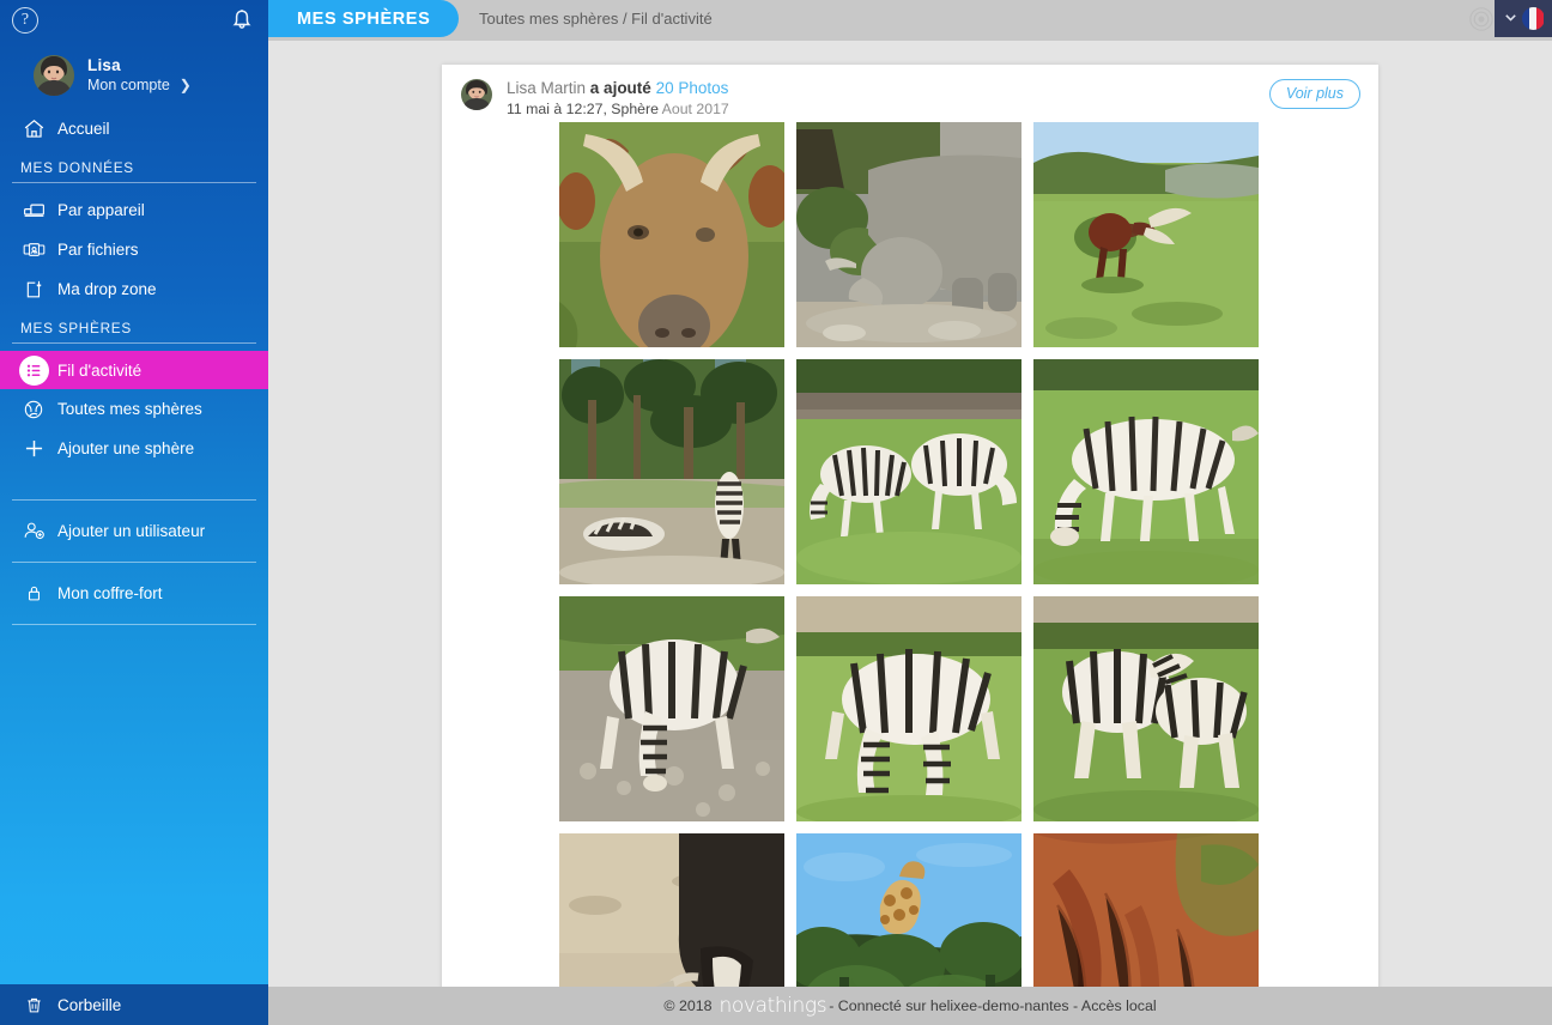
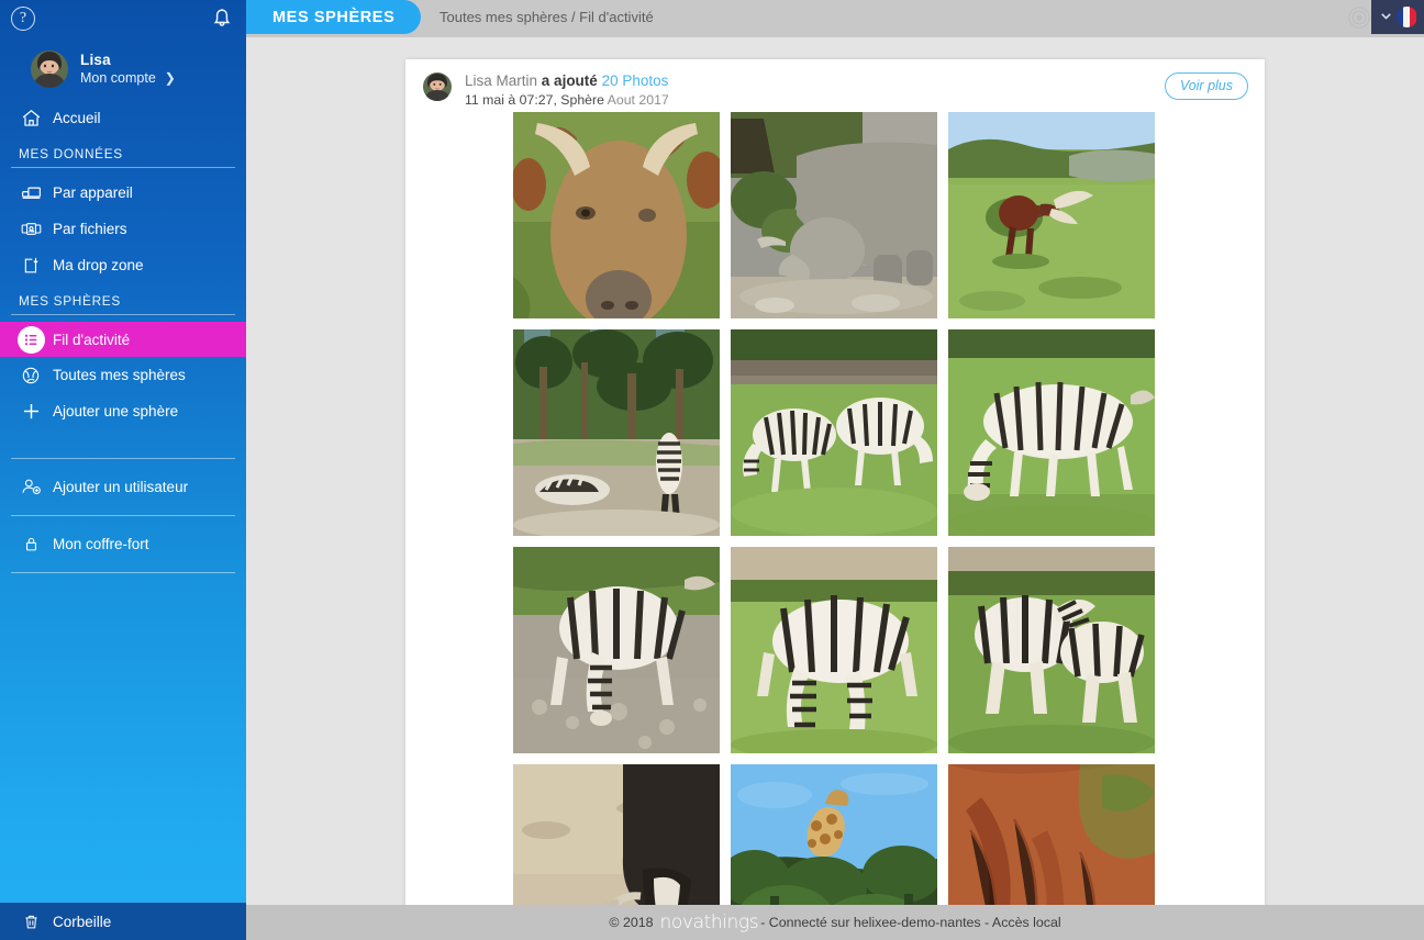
  ?
  Lisa
  Mon compte
  ❯
  Accueil
  MES DONNÉES
  Par appareil
  Par fichiers
  Ma drop zone
  MES SPHÈRES
  Fil d'activité
  Toutes mes sphères
  Ajouter une sphère
  Ajouter un utilisateur
  Mon coffre-fort
  Corbeille
  MES SPHÈRES
  Toutes mes sphères / Fil d'activité
  Lisa Martin a ajouté 20 Photos
- 11 mai à 12:27, Sphère Aout 2017
+ 11 mai à 07:27, Sphère Aout 2017
  Voir plus
  © 2018
  novathings
  - Connecté sur helixee-demo-nantes - Accès local
